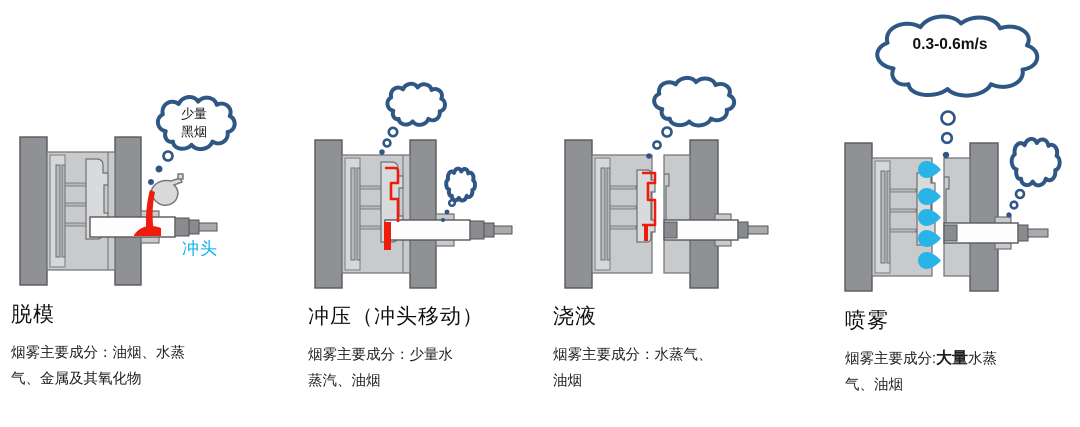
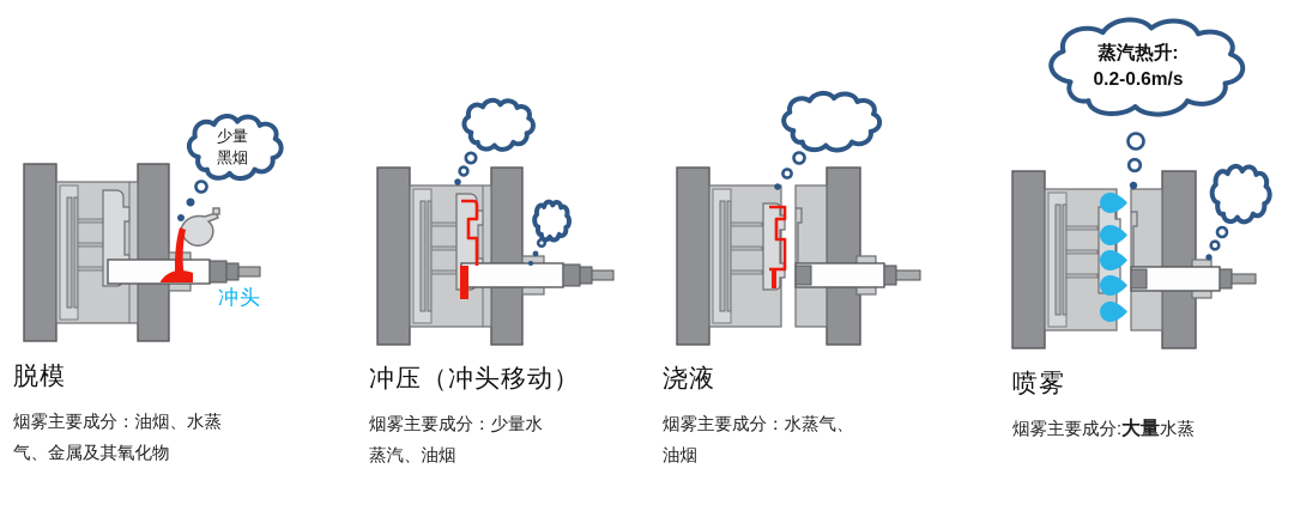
  少量
  黑烟
  冲头
  脱模
  烟雾主要成分：油烟、水蒸
  气、金属及其氧化物
  冲压（冲头移动）
  烟雾主要成分：少量水
  蒸汽、油烟
  浇液
  烟雾主要成分：水蒸气、
  油烟
+ 蒸汽热升:
- 0.3-0.6m/s
+ 0.2-0.6m/s
  喷雾
  烟雾主要成分:大量水蒸
- 气、油烟
